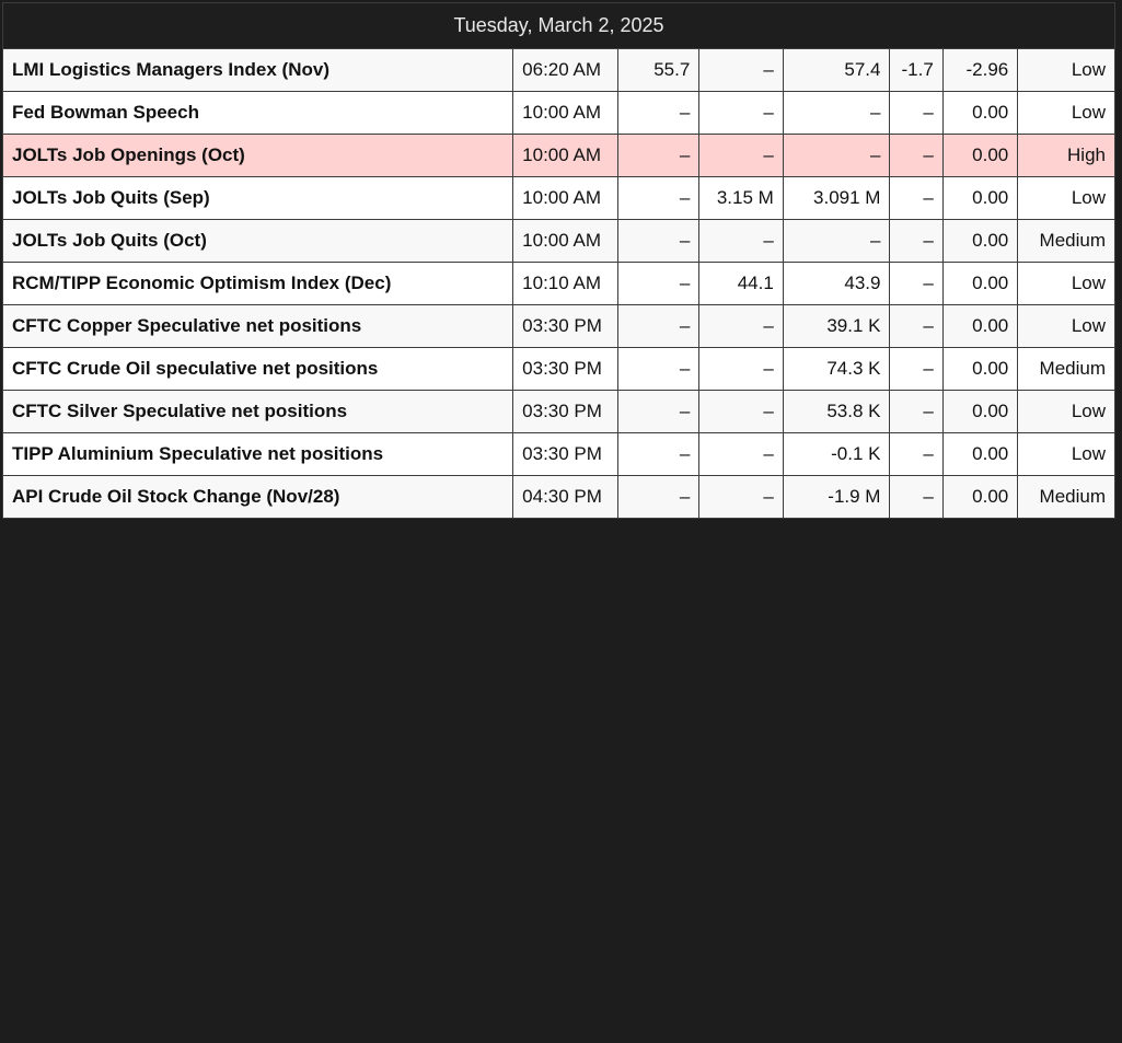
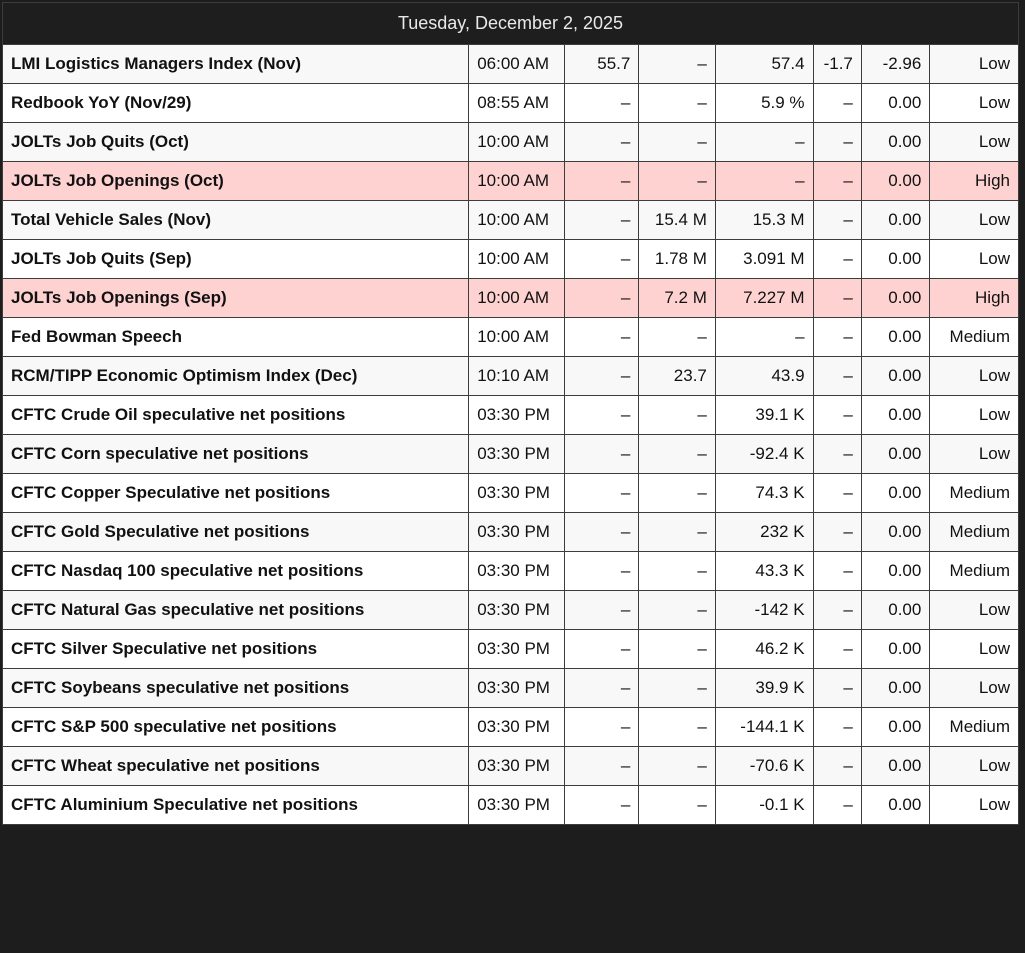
- Tuesday, March 2, 2025
+ Tuesday, December 2, 2025
- LMI Logistics Managers Index (Nov)	06:20 AM	55.7	–	57.4	-1.7	-2.96	Low
+ LMI Logistics Managers Index (Nov)	06:00 AM	55.7	–	57.4	-1.7	-2.96	Low
+ Redbook YoY (Nov/29)	08:55 AM	–	–	5.9 %	–	0.00	Low
- Fed Bowman Speech	10:00 AM	–	–	–	–	0.00	Low
+ JOLTs Job Quits (Oct)	10:00 AM	–	–	–	–	0.00	Low
  JOLTs Job Openings (Oct)	10:00 AM	–	–	–	–	0.00	High
+ Total Vehicle Sales (Nov)	10:00 AM	–	15.4 M	15.3 M	–	0.00	Low
- JOLTs Job Quits (Sep)	10:00 AM	–	3.15 M	3.091 M	–	0.00	Low
+ JOLTs Job Quits (Sep)	10:00 AM	–	1.78 M	3.091 M	–	0.00	Low
+ JOLTs Job Openings (Sep)	10:00 AM	–	7.2 M	7.227 M	–	0.00	High
- JOLTs Job Quits (Oct)	10:00 AM	–	–	–	–	0.00	Medium
+ Fed Bowman Speech	10:00 AM	–	–	–	–	0.00	Medium
- RCM/TIPP Economic Optimism Index (Dec)	10:10 AM	–	44.1	43.9	–	0.00	Low
+ RCM/TIPP Economic Optimism Index (Dec)	10:10 AM	–	23.7	43.9	–	0.00	Low
- CFTC Copper Speculative net positions	03:30 PM	–	–	39.1 K	–	0.00	Low
+ CFTC Crude Oil speculative net positions	03:30 PM	–	–	39.1 K	–	0.00	Low
+ CFTC Corn speculative net positions	03:30 PM	–	–	-92.4 K	–	0.00	Low
- CFTC Crude Oil speculative net positions	03:30 PM	–	–	74.3 K	–	0.00	Medium
+ CFTC Copper Speculative net positions	03:30 PM	–	–	74.3 K	–	0.00	Medium
+ CFTC Gold Speculative net positions	03:30 PM	–	–	232 K	–	0.00	Medium
+ CFTC Nasdaq 100 speculative net positions	03:30 PM	–	–	43.3 K	–	0.00	Medium
+ CFTC Natural Gas speculative net positions	03:30 PM	–	–	-142 K	–	0.00	Low
- CFTC Silver Speculative net positions	03:30 PM	–	–	53.8 K	–	0.00	Low
+ CFTC Silver Speculative net positions	03:30 PM	–	–	46.2 K	–	0.00	Low
+ CFTC Soybeans speculative net positions	03:30 PM	–	–	39.9 K	–	0.00	Low
+ CFTC S&P 500 speculative net positions	03:30 PM	–	–	-144.1 K	–	0.00	Medium
+ CFTC Wheat speculative net positions	03:30 PM	–	–	-70.6 K	–	0.00	Low
- TIPP Aluminium Speculative net positions	03:30 PM	–	–	-0.1 K	–	0.00	Low
+ CFTC Aluminium Speculative net positions	03:30 PM	–	–	-0.1 K	–	0.00	Low
- API Crude Oil Stock Change (Nov/28)	04:30 PM	–	–	-1.9 M	–	0.00	Medium
